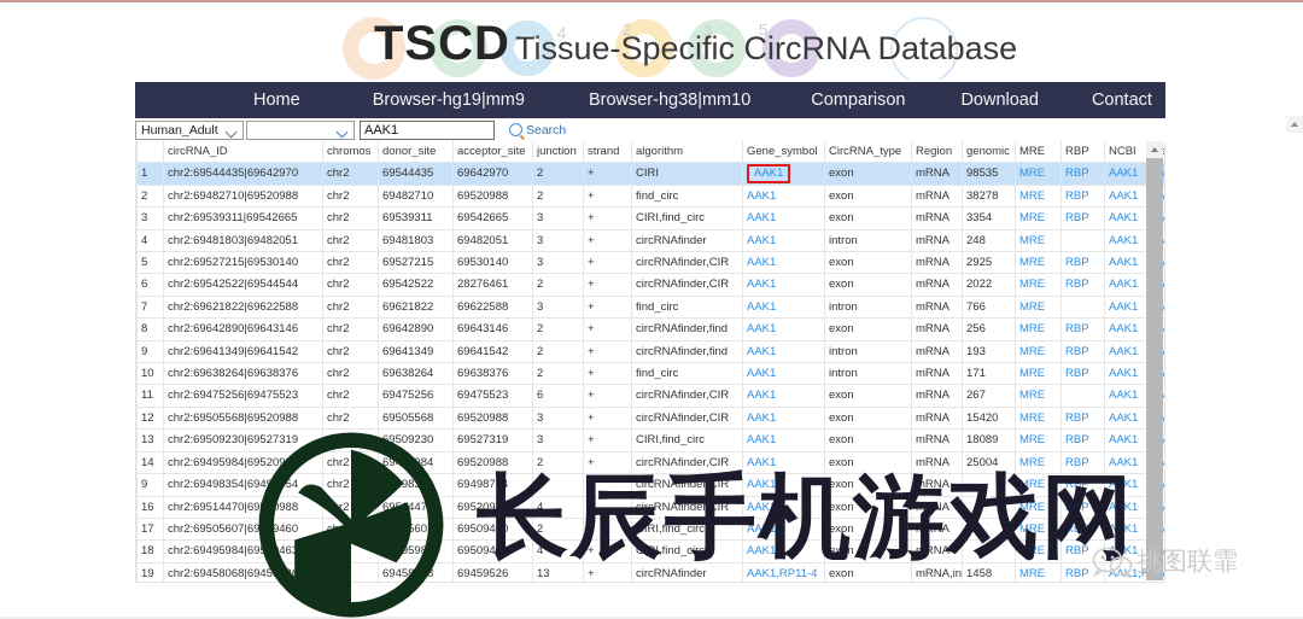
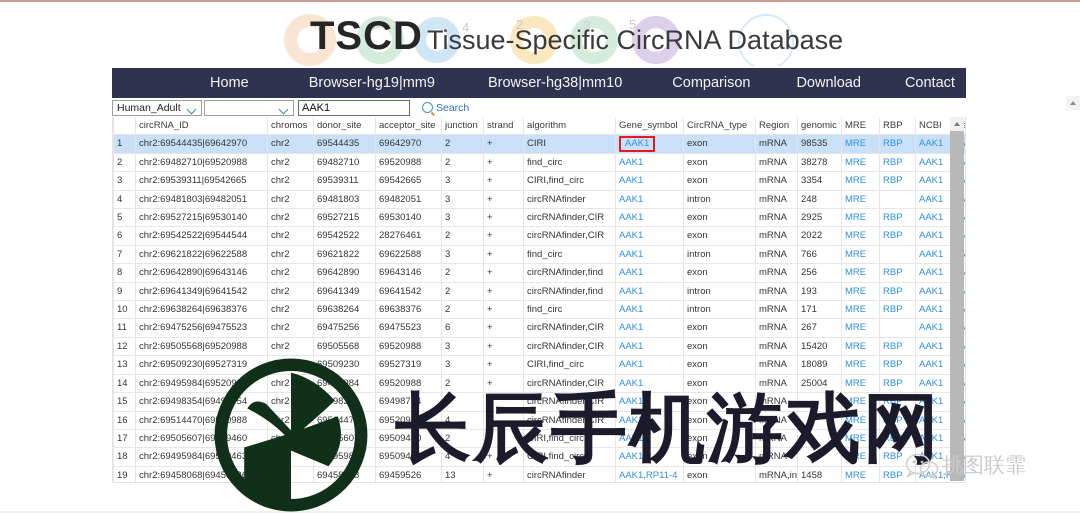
  3
  4
  2
  3
  5
  TSCD
  Tissue-Specific CircRNA Database
  Home
  Browser-hg19|mm9
  Browser-hg38|mm10
  Comparison
  Download
  Contact
  Human_Adult
  AAK1
  Search
  	circRNA_ID	chromos	donor_site	acceptor_site	junction	strand	algorithm	Gene_symbol	CircRNA_type	Region	genomic	MRE	RBP	NCBI	e
  1	chr2:69544435|69642970	chr2	69544435	69642970	2	+	CIRI	AAK1	exon	mRNA	98535	MRE	RBP	AAK1
  2	chr2:69482710|69520988	chr2	69482710	69520988	2	+	find_circ	AAK1	exon	mRNA	38278	MRE	RBP	AAK1
  3	chr2:69539311|69542665	chr2	69539311	69542665	3	+	CIRI,find_circ	AAK1	exon	mRNA	3354	MRE	RBP	AAK1
  4	chr2:69481803|69482051	chr2	69481803	69482051	3	+	circRNAfinder	AAK1	intron	mRNA	248	MRE		AAK1
  5	chr2:69527215|69530140	chr2	69527215	69530140	3	+	circRNAfinder,CIR	AAK1	exon	mRNA	2925	MRE	RBP	AAK1
  6	chr2:69542522|69544544	chr2	69542522	28276461	2	+	circRNAfinder,CIR	AAK1	exon	mRNA	2022	MRE	RBP	AAK1
  7	chr2:69621822|69622588	chr2	69621822	69622588	3	+	find_circ	AAK1	intron	mRNA	766	MRE		AAK1
  8	chr2:69642890|69643146	chr2	69642890	69643146	2	+	circRNAfinder,find	AAK1	exon	mRNA	256	MRE	RBP	AAK1
  9	chr2:69641349|69641542	chr2	69641349	69641542	2	+	circRNAfinder,find	AAK1	intron	mRNA	193	MRE	RBP	AAK1
  10	chr2:69638264|69638376	chr2	69638264	69638376	2	+	find_circ	AAK1	intron	mRNA	171	MRE	RBP	AAK1
  11	chr2:69475256|69475523	chr2	69475256	69475523	6	+	circRNAfinder,CIR	AAK1	exon	mRNA	267	MRE		AAK1
  12	chr2:69505568|69520988	chr2	69505568	69520988	3	+	circRNAfinder,CIR	AAK1	exon	mRNA	15420	MRE	RBP	AAK1
  13	chr2:69509230|69527319		9509230	69527319	3	+	CIRI,find_circ	AAK1	exon	mRNA	18089	MRE	RBP	AAK1
  14	chr2:69495984|695209	chr2	6984	69520988	2	+	circRNAfinder,CIR	AAK1	exon	mRNA	25004	MRE	RBP	AAK1
- 9	chr2:69498354|69454	chr2	98	69498754	4		circRNAfinder,CIR	AAK1	exon	mRNA		MRE	RBP	AAK1
+ 15	chr2:69498354|69454	chr2	98	69498754	4		circRNAfinder,CIR	AAK1	exon	mRNA		MRE	RBP	AAK1
  16	chr2:69514470|69988	r2	69447	69520988	4		circRNAfinder,CIR	AAK1	exon	mRNA		MRE	RBP	AAK1
  17	chr2:69505607|699460	c	560	69509460	2	+	CIRI,find_circ	AAK1	exon	mRNA		MRE	RBP	AAK1
  18	chr2:69495984|6946		959	69509463	4	+	CIRI,find_circ	AAK1	exon	mRNA		MRE	RBP	AAK1
  19	chr2:69458068|6945		69458	69459526	13	+	circRNAfinder	AAK1,RP11-4	exon	mRNA,in	1458	MRE	RBP	A1,
  长辰手机游戏网
  挑图联霏
